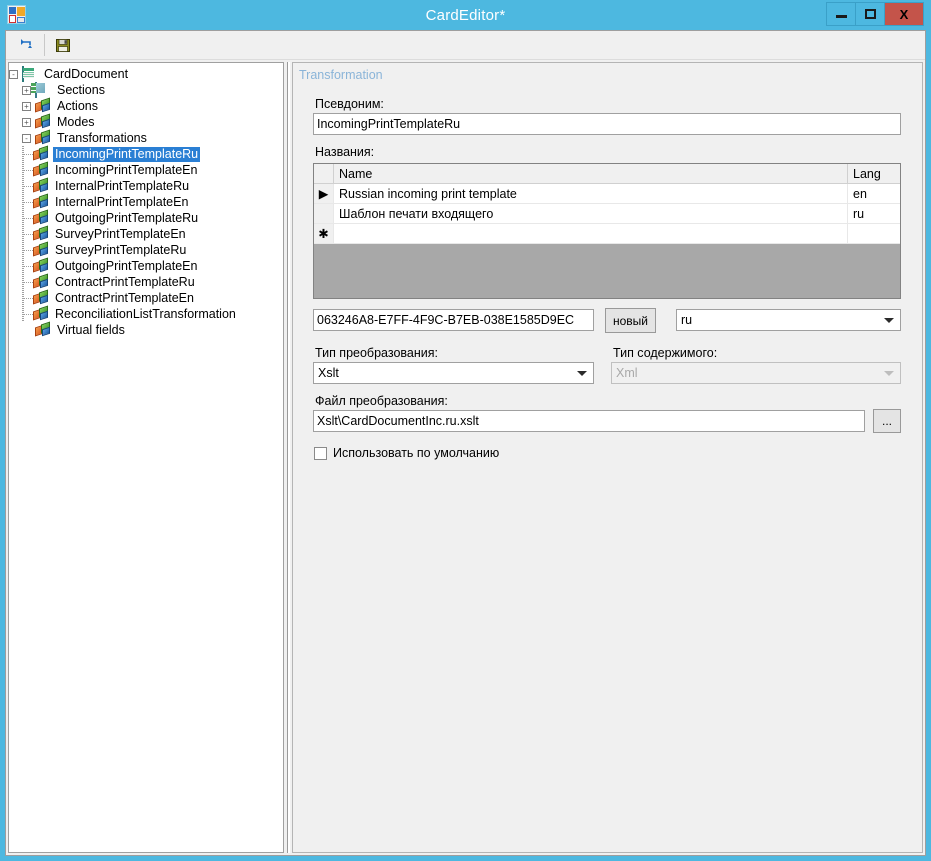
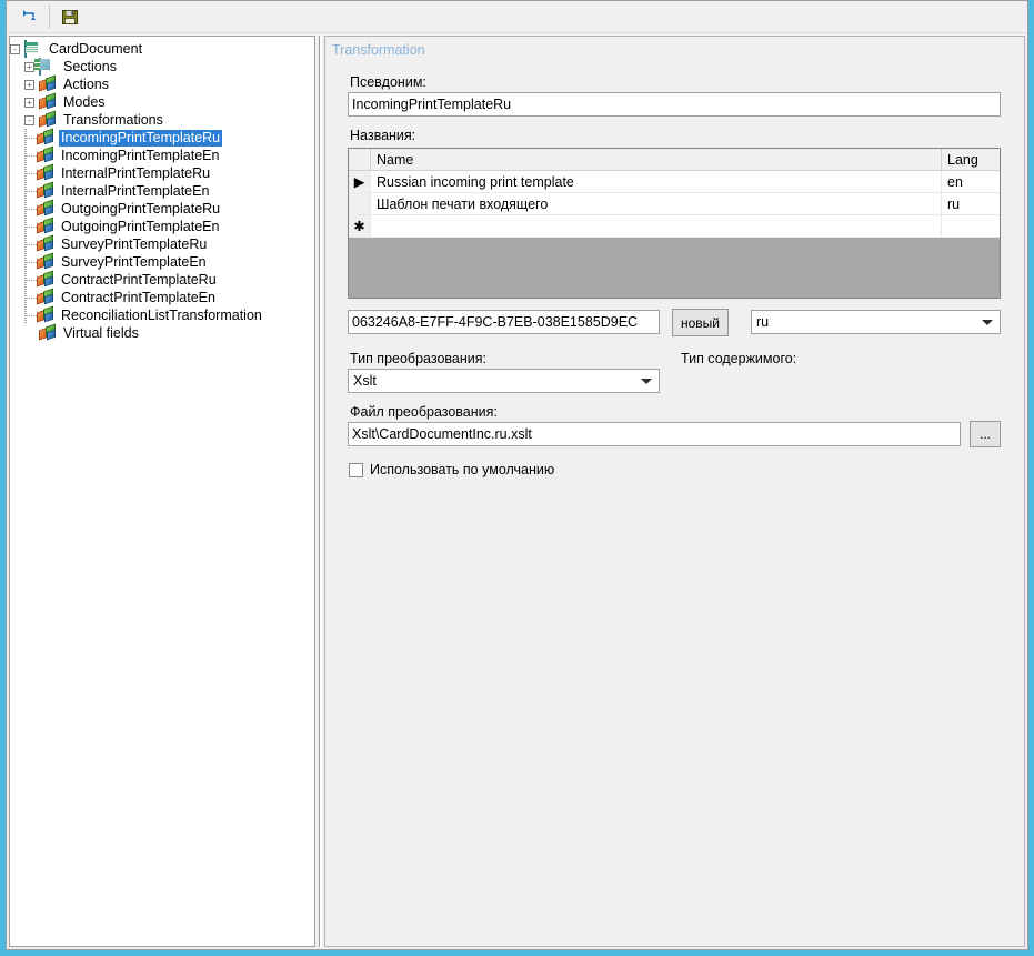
- CardEditor*
- X
  -
  CardDocument
  +
  Sections
  +
  Actions
  +
  Modes
  -
  Transformations
  IncomingPrintTemplateRu
  IncomingPrintTemplateEn
  InternalPrintTemplateRu
  InternalPrintTemplateEn
  OutgoingPrintTemplateRu
- SurveyPrintTemplateEn
+ OutgoingPrintTemplateEn
  SurveyPrintTemplateRu
- OutgoingPrintTemplateEn
+ SurveyPrintTemplateEn
  ContractPrintTemplateRu
  ContractPrintTemplateEn
  ReconciliationListTransformation
  Virtual fields
  Transformation
  Псевдоним:
  IncomingPrintTemplateRu
  Названия:
  Name
  Lang
  ▶
  Russian incoming print template
  en
  Шаблон печати входящего
  ru
  ✱
  063246A8-E7FF-4F9C-B7EB-038E1585D9EC
  новый
  ru
  Тип преобразования:
  Xslt
  Тип содержимого:
- Xml
  Файл преобразования:
  Xslt\CardDocumentInc.ru.xslt
  ...
  Использовать по умолчанию
